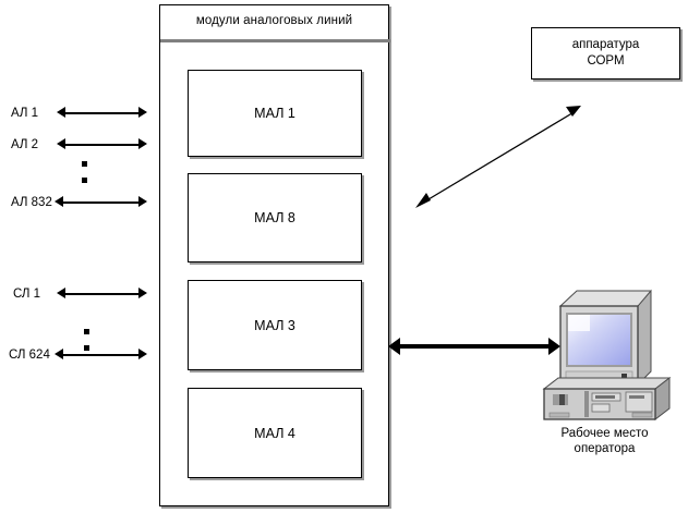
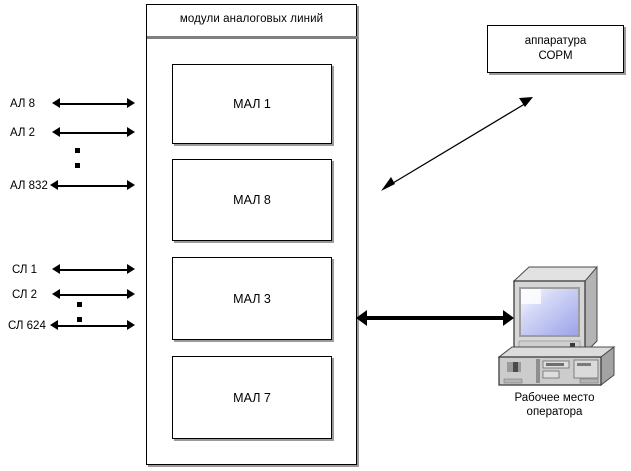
  модули аналоговых линий
  МАЛ 1
  МАЛ 8
  МАЛ 3
- МАЛ 4
+ МАЛ 7
- АЛ 1
+ АЛ 8
  АЛ 2
  АЛ 832
  СЛ 1
+ СЛ 2
  СЛ 624
  аппаратура
  СОРМ
  Рабочее место
  оператора
